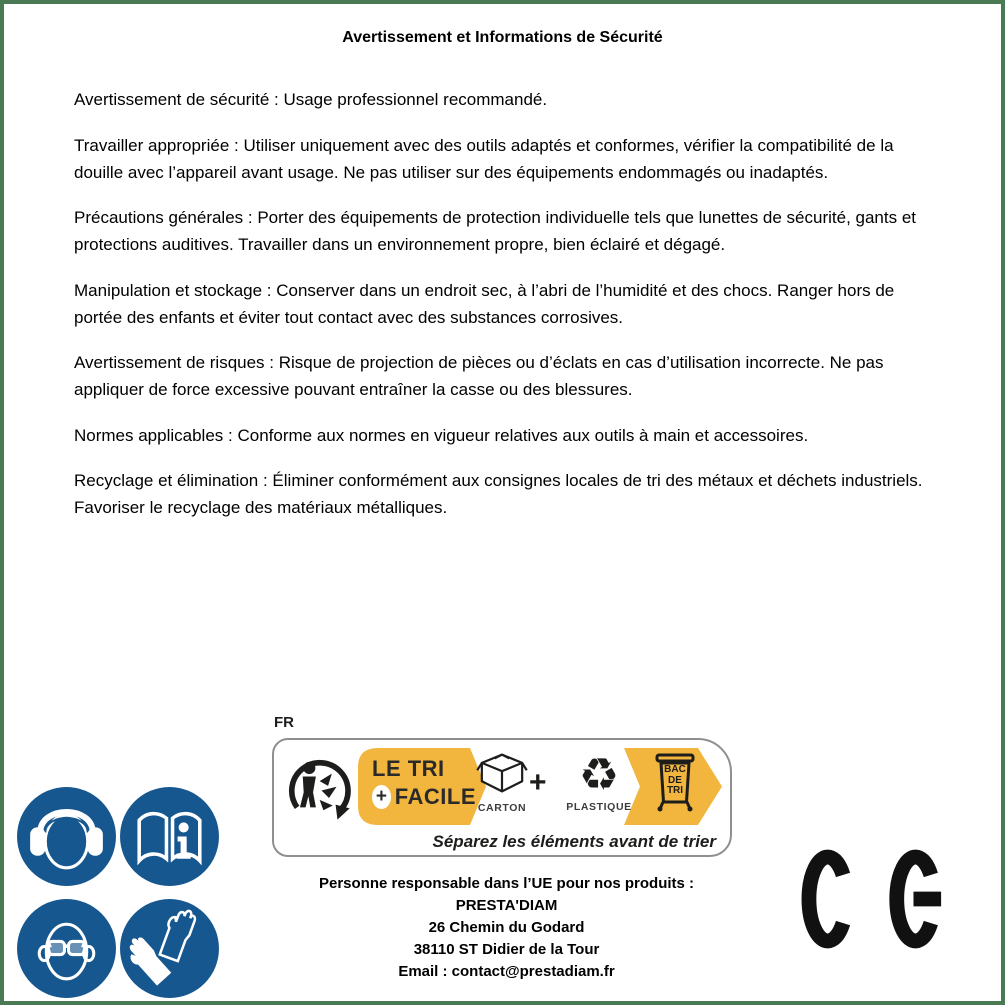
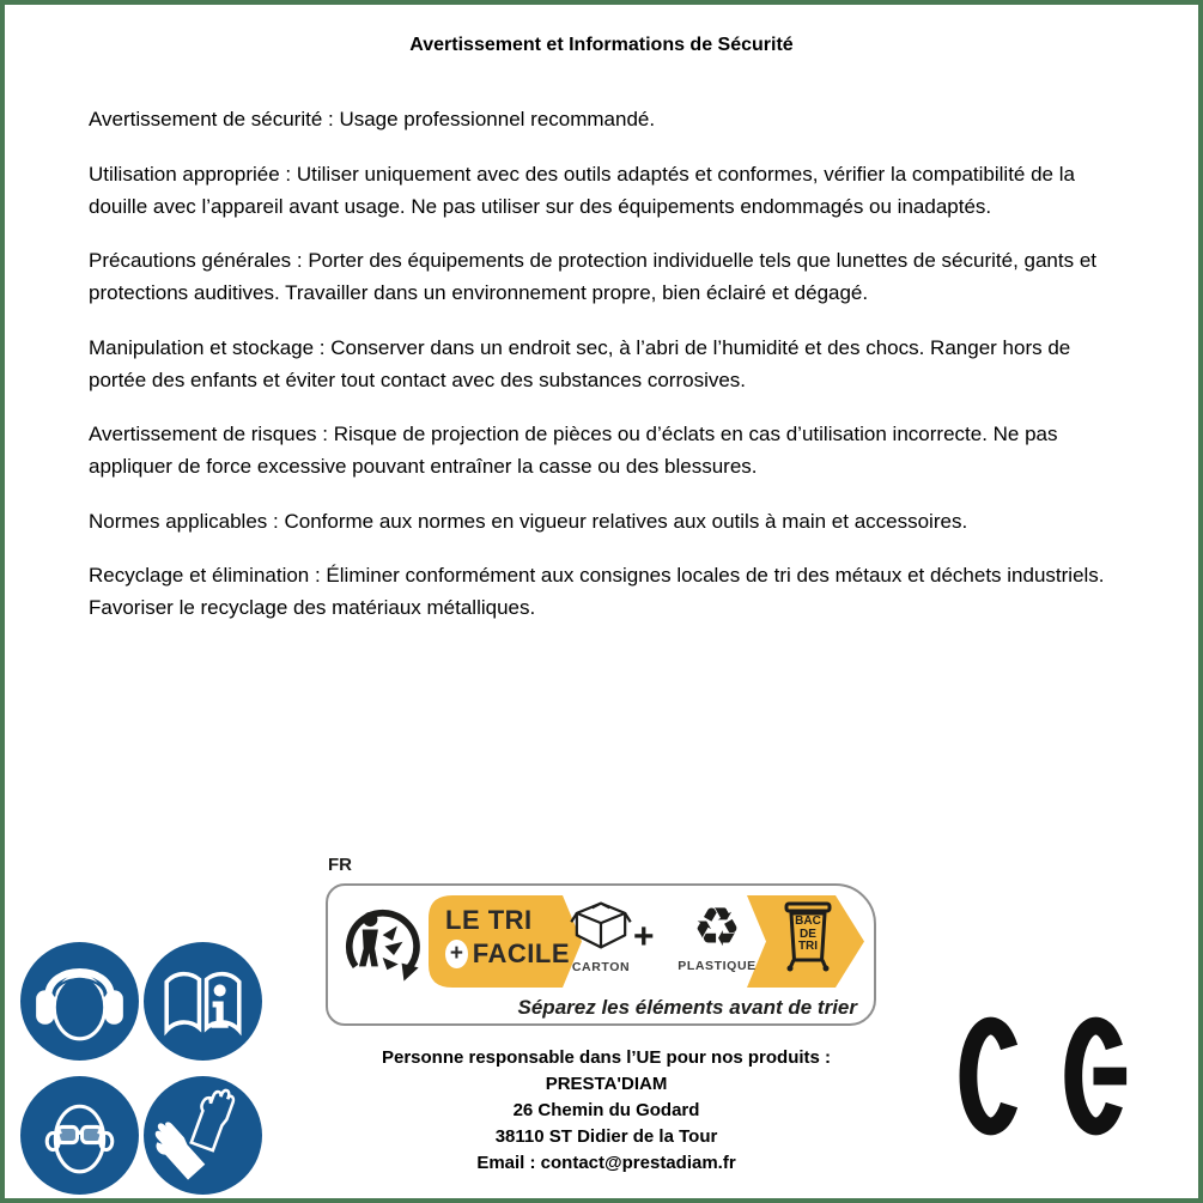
  Avertissement et Informations de Sécurité
  Avertissement de sécurité : Usage professionnel recommandé.
- Travailler appropriée : Utiliser uniquement avec des outils adaptés et conformes, vérifier la compatibilité de la douille avec l’appareil avant usage. Ne pas utiliser sur des équipements endommagés ou inadaptés.
+ Utilisation appropriée : Utiliser uniquement avec des outils adaptés et conformes, vérifier la compatibilité de la douille avec l’appareil avant usage. Ne pas utiliser sur des équipements endommagés ou inadaptés.
  Précautions générales : Porter des équipements de protection individuelle tels que lunettes de sécurité, gants et protections auditives. Travailler dans un environnement propre, bien éclairé et dégagé.
  Manipulation et stockage : Conserver dans un endroit sec, à l’abri de l’humidité et des chocs. Ranger hors de portée des enfants et éviter tout contact avec des substances corrosives.
  Avertissement de risques : Risque de projection de pièces ou d’éclats en cas d’utilisation incorrecte. Ne pas appliquer de force excessive pouvant entraîner la casse ou des blessures.
  Normes applicables : Conforme aux normes en vigueur relatives aux outils à main et accessoires.
  Recyclage et élimination : Éliminer conformément aux consignes locales de tri des métaux et déchets industriels. Favoriser le recyclage des matériaux métalliques.
  FR
  LE TRI
  +
  FACILE
  CARTON
  +
  ♻
  PLASTIQUE
  BAC
  DE
  TRI
  Séparez les éléments avant de trier
  Personne responsable dans l’UE pour nos produits :
  PRESTA'DIAM
  26 Chemin du Godard
  38110 ST Didier de la Tour
  Email : contact@prestadiam.fr
